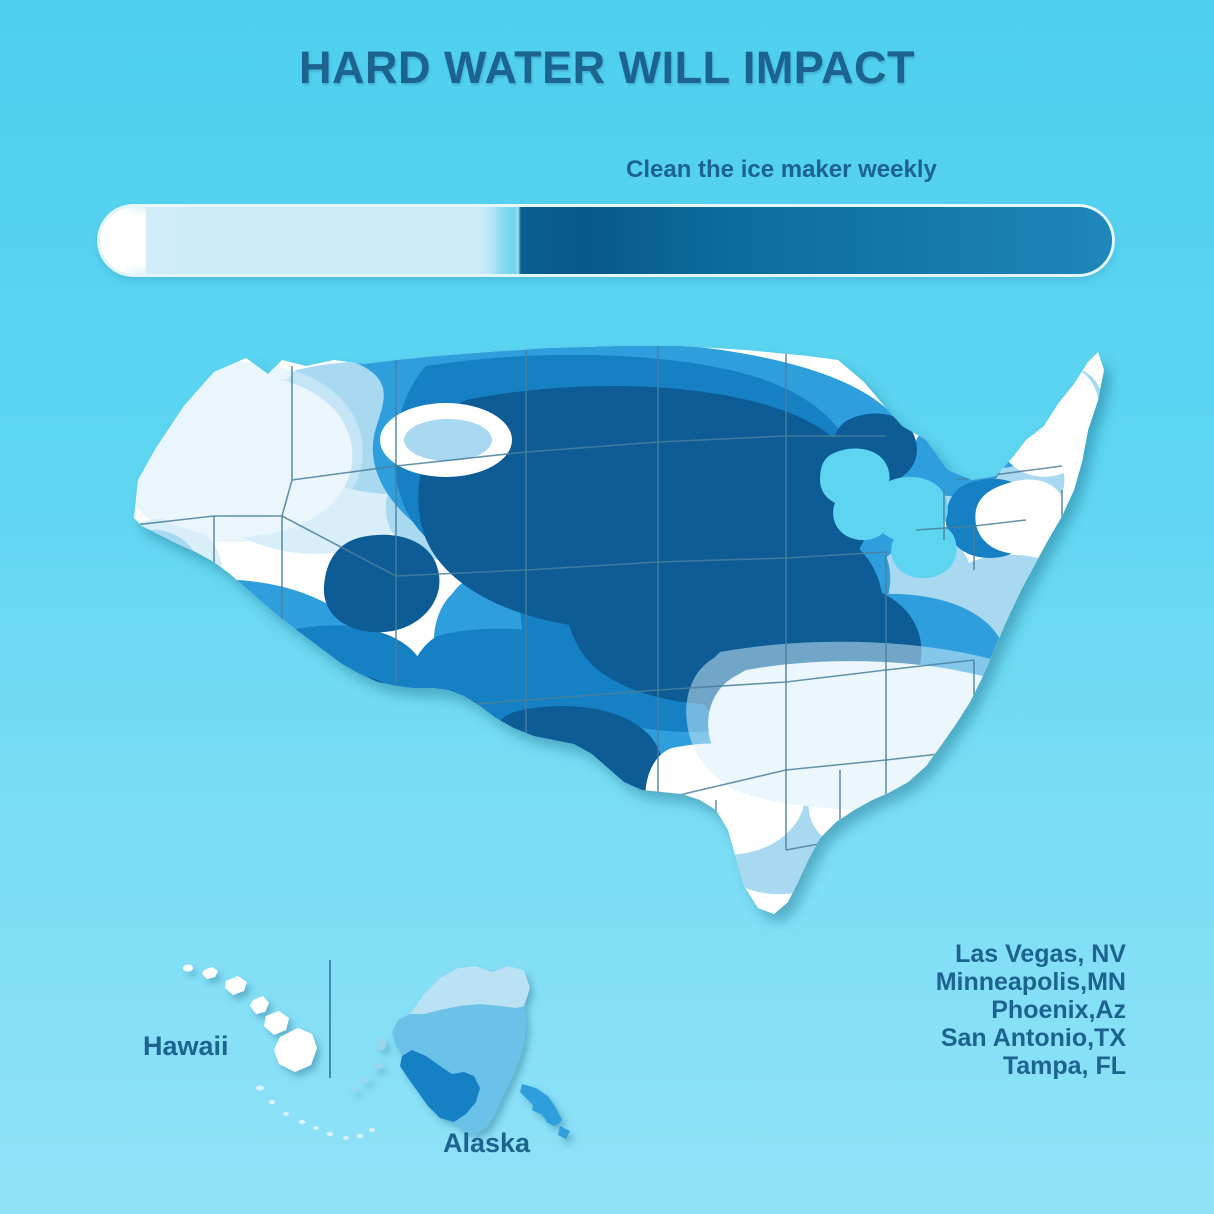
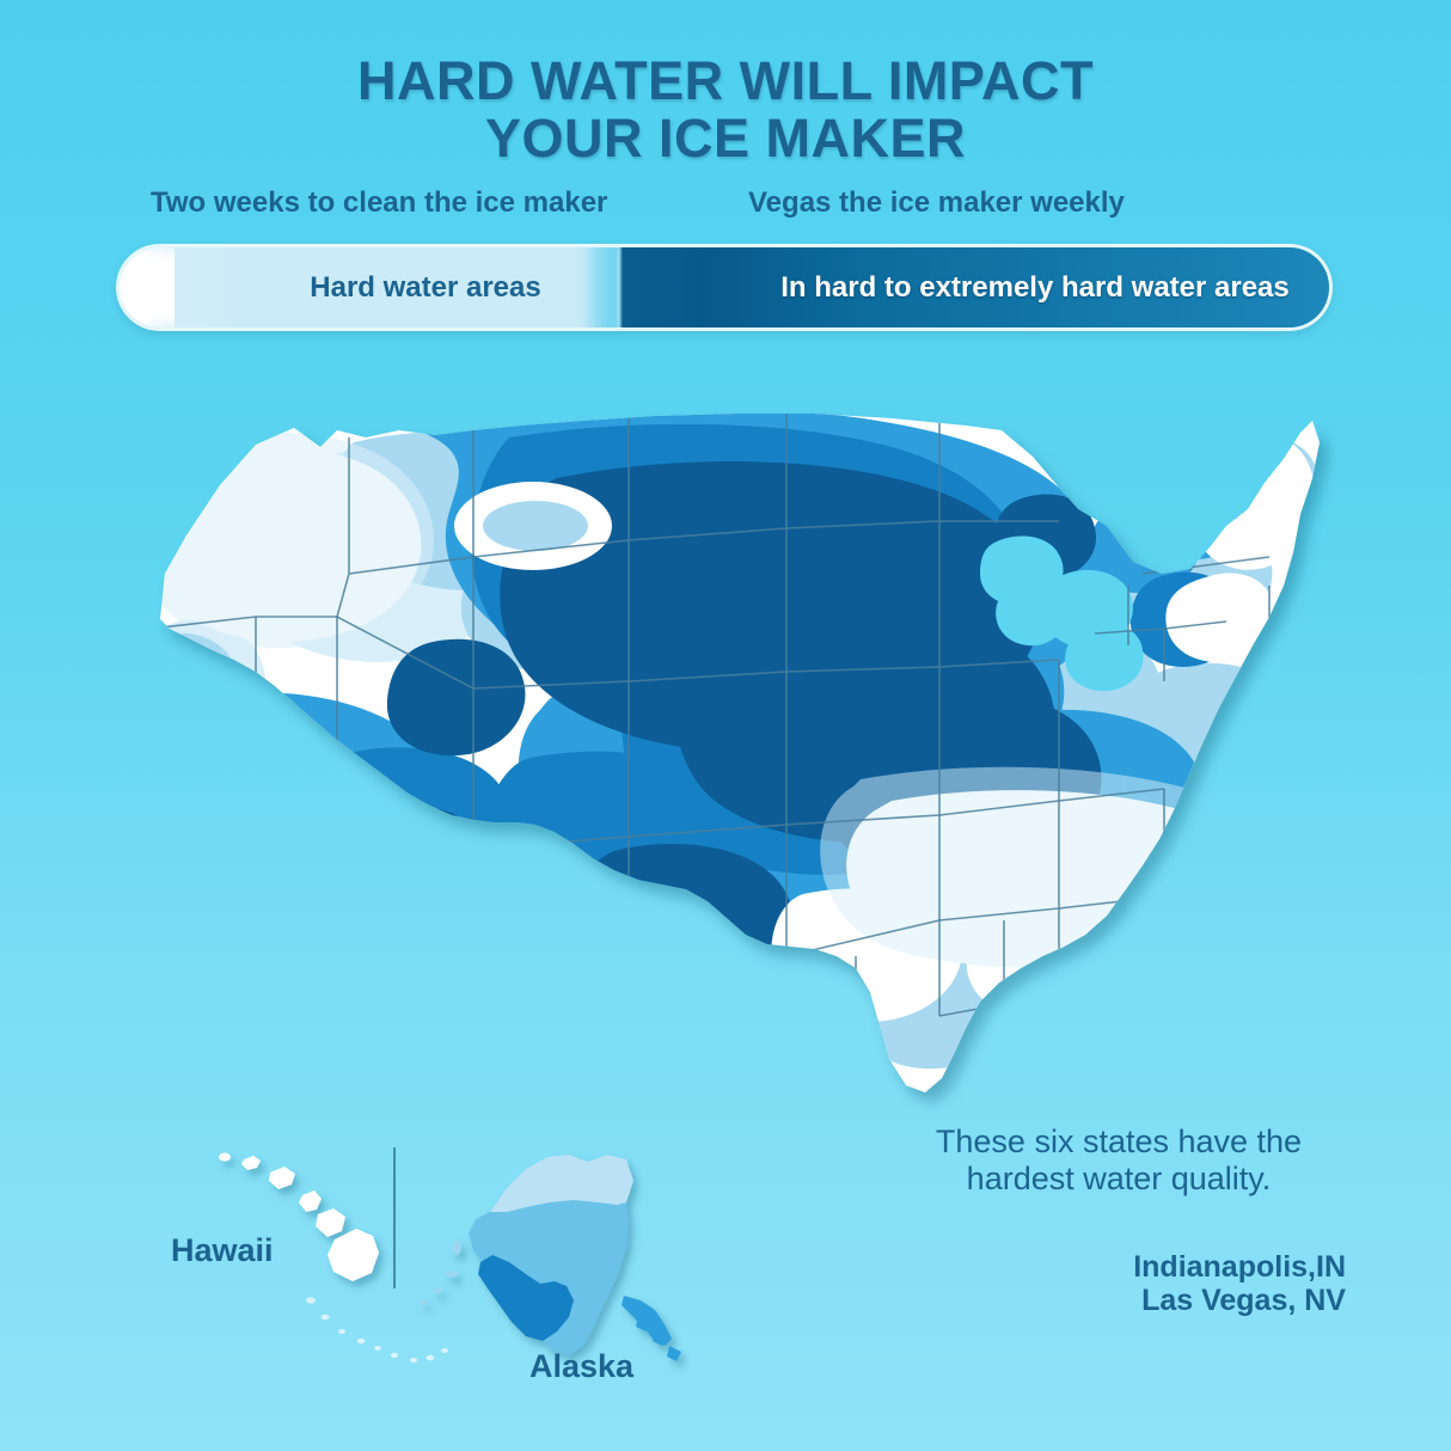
  HARD WATER WILL IMPACT
+ YOUR ICE MAKER
+ Two weeks to clean the ice maker
- Clean the ice maker weekly
+ Vegas the ice maker weekly
+ Hard water areas
+ In hard to extremely hard water areas
  Hawaii
  Alaska
+ These six states have the hardest water quality.
+ Indianapolis,IN
  Las Vegas, NV
- Minneapolis,MN
- Phoenix,Az
- San Antonio,TX
- Tampa, FL
